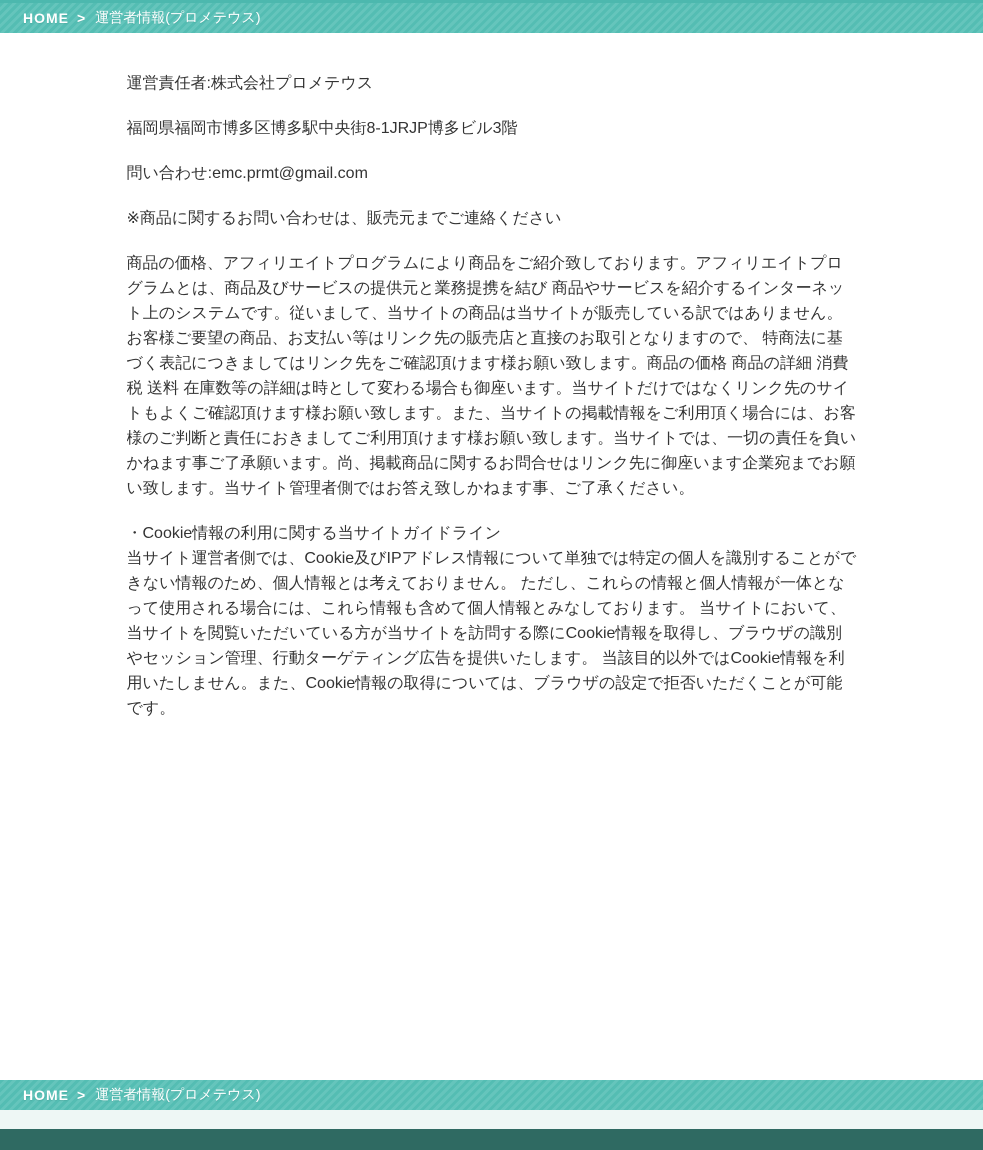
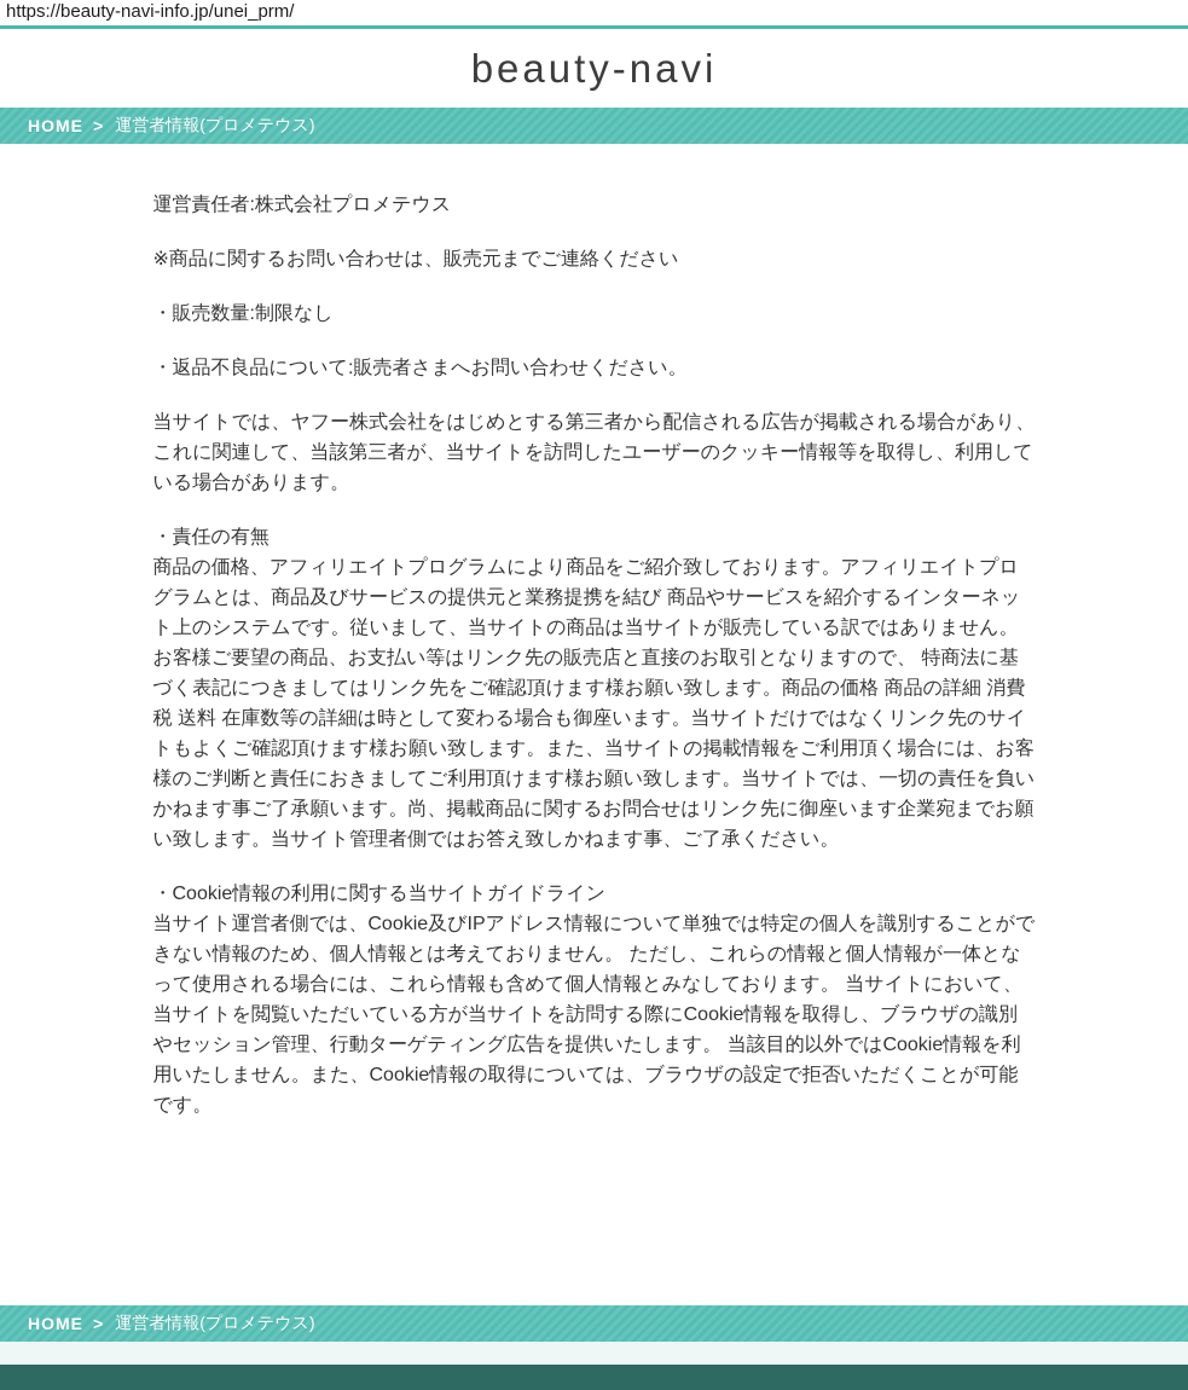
+ https://beauty-navi-info.jp/unei_prm/
+ beauty-navi
  HOME
  >
  運営者情報(プロメテウス)
  運営責任者:株式会社プロメテウス
- 福岡県福岡市博多区博多駅中央街8-1JRJP博多ビル3階
- 問い合わせ:emc.prmt@gmail.com
  ※商品に関するお問い合わせは、販売元までご連絡ください
+ ・販売数量:制限なし
+ ・返品不良品について:販売者さまへお問い合わせください。
+ 当サイトでは、ヤフー株式会社をはじめとする第三者から配信される広告が掲載される場合があり、これに関連して、当該第三者が、当サイトを訪問したユーザーのクッキー情報等を取得し、利用している場合があります。
+ ・責任の有無
  商品の価格、アフィリエイトプログラムにより商品をご紹介致しております。アフィリエイトプログラムとは、商品及びサービスの提供元と業務提携を結び 商品やサービスを紹介するインターネット上のシステムです。従いまして、当サイトの商品は当サイトが販売している訳ではありません。お客様ご要望の商品、お支払い等はリンク先の販売店と直接のお取引となりますので、 特商法に基づく表記につきましてはリンク先をご確認頂けます様お願い致します。商品の価格 商品の詳細 消費税 送料 在庫数等の詳細は時として変わる場合も御座います。当サイトだけではなくリンク先のサイトもよくご確認頂けます様お願い致します。また、当サイトの掲載情報をご利用頂く場合には、お客様のご判断と責任におきましてご利用頂けます様お願い致します。当サイトでは、一切の責任を負いかねます事ご了承願います。尚、掲載商品に関するお問合せはリンク先に御座います企業宛までお願い致します。当サイト管理者側ではお答え致しかねます事、ご了承ください。
  ・Cookie情報の利用に関する当サイトガイドライン
  当サイト運営者側では、Cookie及びIPアドレス情報について単独では特定の個人を識別することができない情報のため、個人情報とは考えておりません。 ただし、これらの情報と個人情報が一体となって使用される場合には、これら情報も含めて個人情報とみなしております。 当サイトにおいて、当サイトを閲覧いただいている方が当サイトを訪問する際にCookie情報を取得し、ブラウザの識別やセッション管理、行動ターゲティング広告を提供いたします。 当該目的以外ではCookie情報を利用いたしません。また、Cookie情報の取得については、ブラウザの設定で拒否いただくことが可能です。
  HOME
  >
  運営者情報(プロメテウス)
